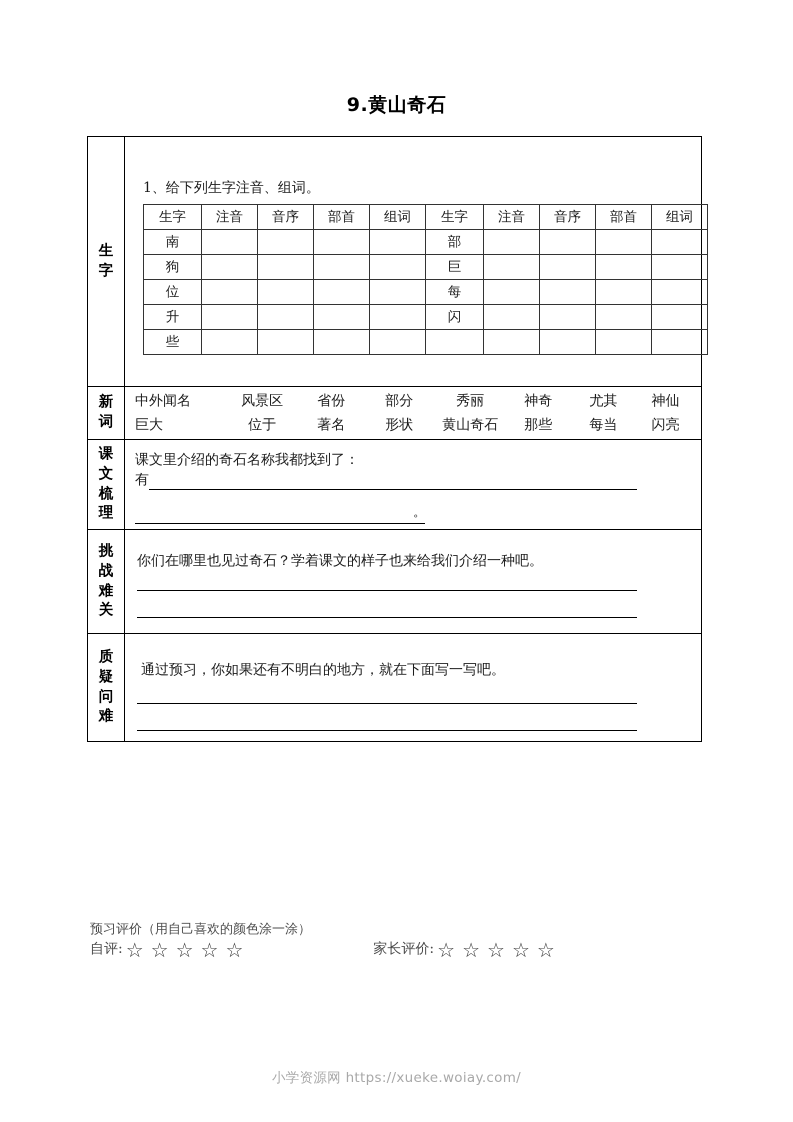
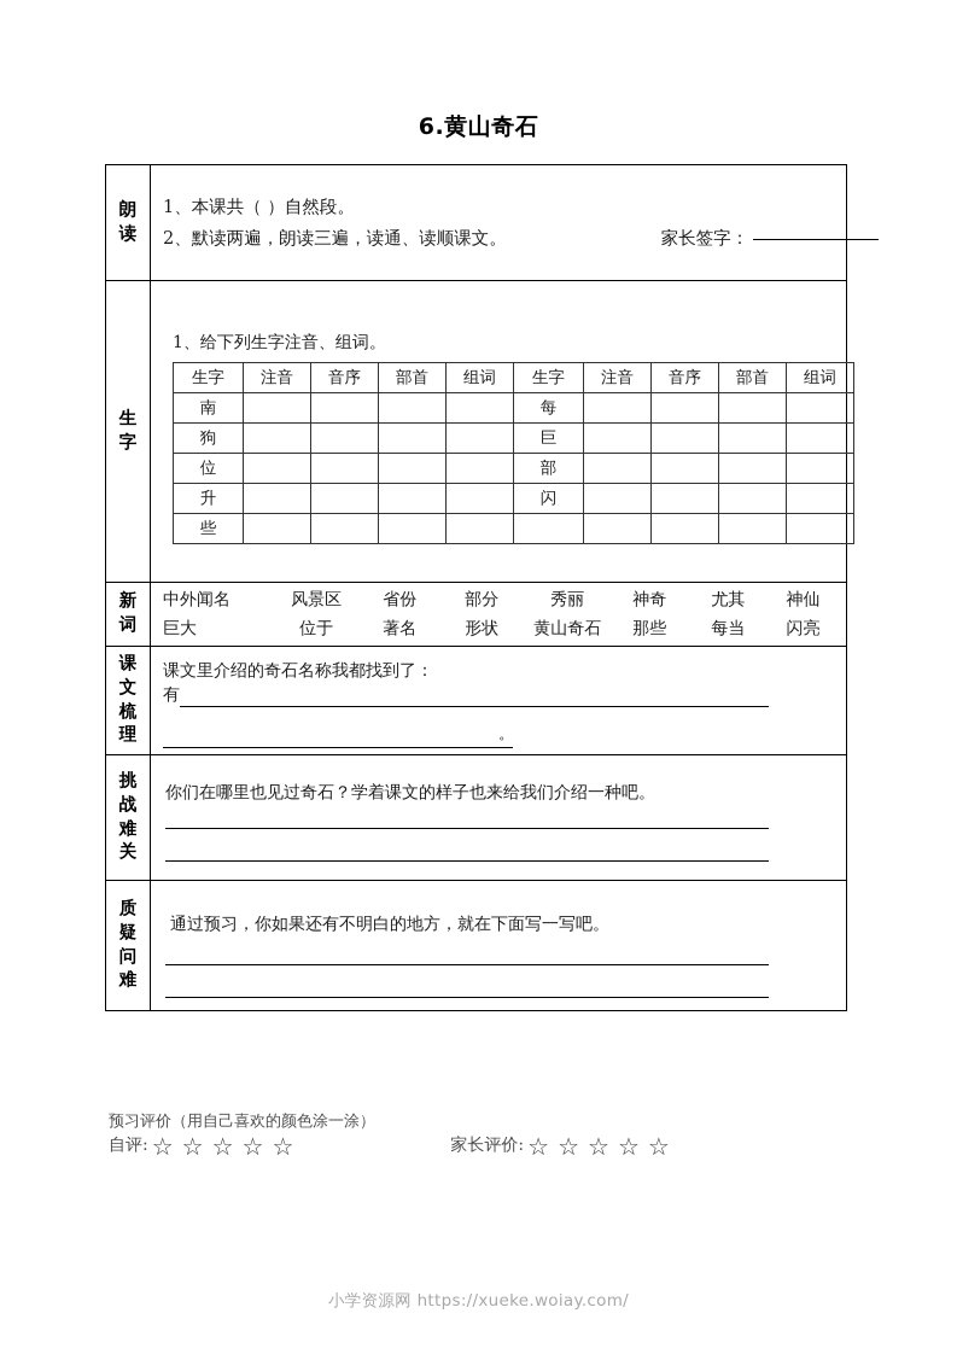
- 9.黄山奇石
+ 6.黄山奇石
+ 朗 读	1、本课共（ ）自然段。 2、默读两遍，朗读三遍，读通、读顺课文。 家长签字：
  生 字	1、给下列生字注音、组词。
  生字	注音	音序	部首	组词	生字	注音	音序	部首	组词
- 南					部
+ 南					每
  狗					巨
- 位					每
+ 位					部
  升					闪
  些
  新 词	中外闻名 风景区 省份 部分 秀丽 神奇 尤其 神仙 巨大 位于 著名 形状 黄山奇石 那些 每当 闪亮
  课 文 梳 理	课文里介绍的奇石名称我都找到了： 有 。
  挑 战 难 关	你们在哪里也见过奇石？学着课文的样子也来给我们介绍一种吧。
  质 疑 问 难	通过预习，你如果还有不明白的地方，就在下面写一写吧。
  预习评价（用自己喜欢的颜色涂一涂）
  自评:
  ☆
  ☆
  ☆
  ☆
  ☆
  家长评价:
  ☆
  ☆
  ☆
  ☆
  ☆
  小学资源网 https://xueke.woiay.com/
